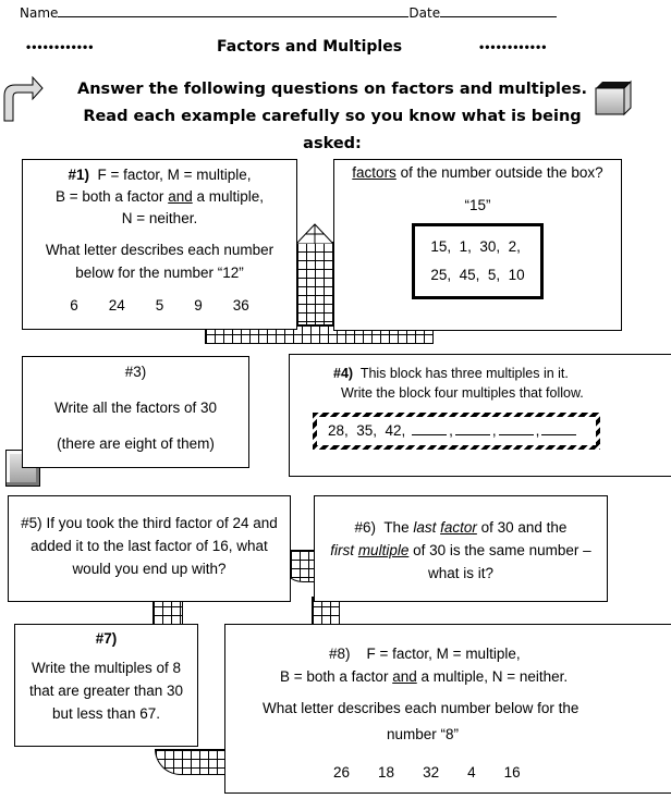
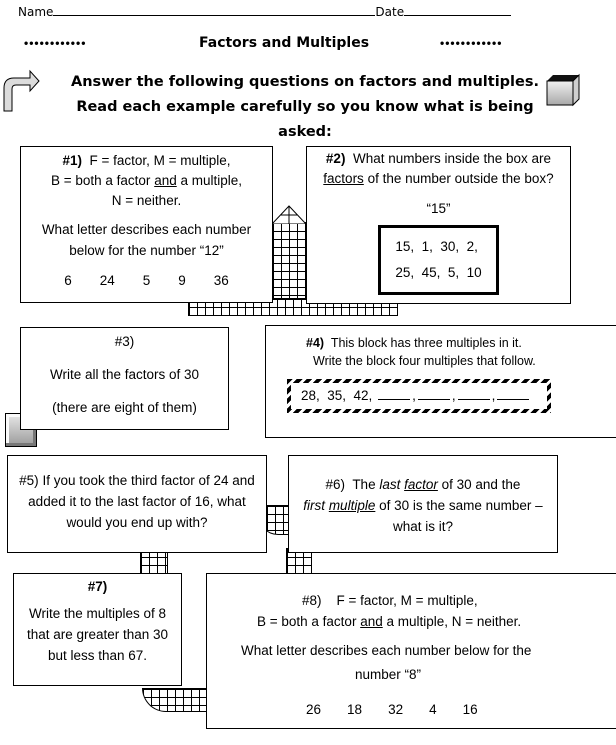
  Name Date
  ••••••••••••
  Factors and Multiples
  ••••••••••••
  Answer the following questions on factors and multiples.
  Read each example carefully so you know what is being asked:
  #1) F = factor, M = multiple,
  B = both a factor and a multiple,
  N = neither.
  What letter describes each number below for the number “12”
  6
  24
  5
  9
  36
+ #2) What numbers inside the box are
  factors of the number outside the box?
  “15”
  15, 1, 30, 2,
  25, 45, 5, 10
  #3)
  Write all the factors of 30
  (there are eight of them)
  #4) This block has three multiples in it.
  Write the block four multiples that follow.
  28, 35, 42, , , ,
  #5) If you took the third factor of 24 and added it to the last factor of 16, what would you end up with?
  #6) The last factor of 30 and the
  first multiple of 30 is the same number –
  what is it?
  #7)
  Write the multiples of 8
  that are greater than 30
  but less than 67.
  #8) F = factor, M = multiple,
  B = both a factor and a multiple, N = neither.
  What letter describes each number below for the
  number “8”
  26
  18
  32
  4
  16
